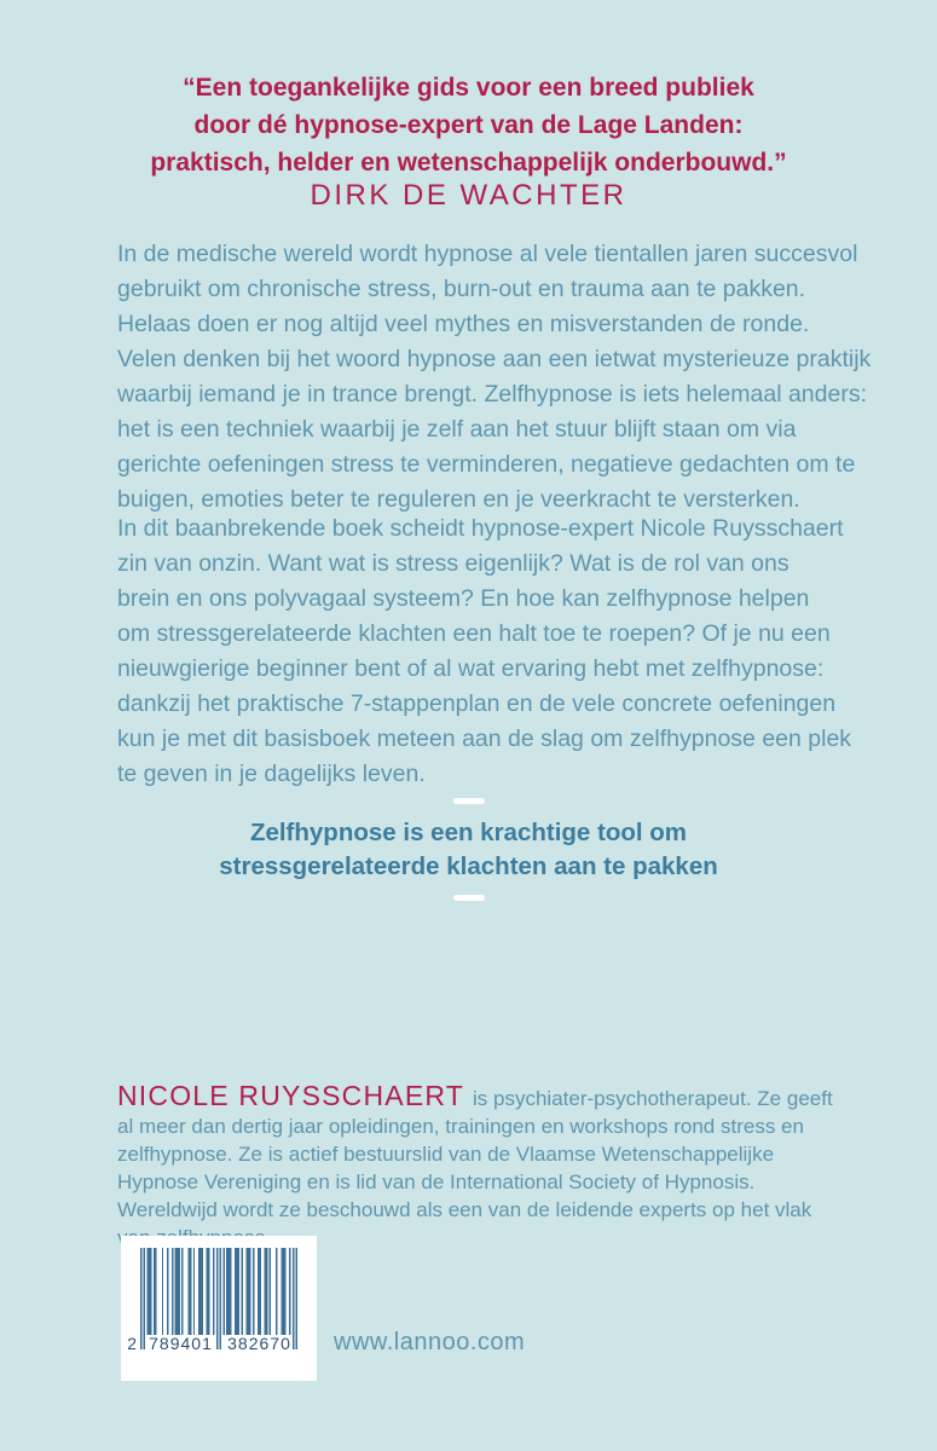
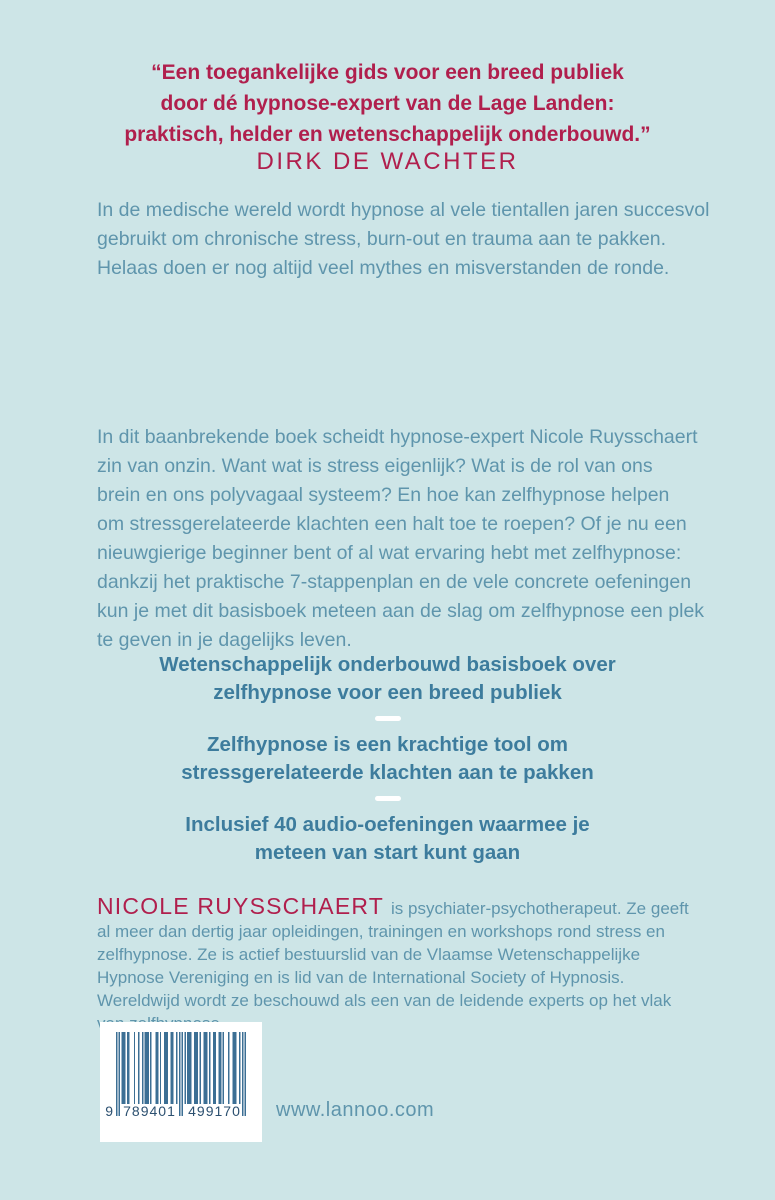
  “Een toegankelijke gids voor een breed publiek
  door dé hypnose-expert van de Lage Landen:
  praktisch, helder en wetenschappelijk onderbouwd.”
  DIRK DE WACHTER
  In de medische wereld wordt hypnose al vele tientallen jaren succesvol
  gebruikt om chronische stress, burn-out en trauma aan te pakken.
  Helaas doen er nog altijd veel mythes en misverstanden de ronde.
- Velen denken bij het woord hypnose aan een ietwat mysterieuze praktijk
- waarbij iemand je in trance brengt. Zelfhypnose is iets helemaal anders:
- het is een techniek waarbij je zelf aan het stuur blijft staan om via
- gerichte oefeningen stress te verminderen, negatieve gedachten om te
- buigen, emoties beter te reguleren en je veerkracht te versterken.
  In dit baanbrekende boek scheidt hypnose-expert Nicole Ruysschaert
  zin van onzin. Want wat is stress eigenlijk? Wat is de rol van ons
  brein en ons polyvagaal systeem? En hoe kan zelfhypnose helpen
  om stressgerelateerde klachten een halt toe te roepen? Of je nu een
  nieuwgierige beginner bent of al wat ervaring hebt met zelfhypnose:
  dankzij het praktische 7-stappenplan en de vele concrete oefeningen
  kun je met dit basisboek meteen aan de slag om zelfhypnose een plek
  te geven in je dagelijks leven.
+ Wetenschappelijk onderbouwd basisboek over
+ zelfhypnose voor een breed publiek
  Zelfhypnose is een krachtige tool om
  stressgerelateerde klachten aan te pakken
+ Inclusief 40 audio-oefeningen waarmee je
+ meteen van start kunt gaan
  NICOLE RUYSSCHAERT is psychiater-psychotherapeut. Ze geeft al meer dan dertig jaar opleidingen, trainingen en workshops rond stress en zelfhypnose. Ze is actief bestuurslid van de Vlaamse Wetenschappelijke Hypnose Vereniging en is lid van de International Society of Hypnosis. Wereldwijd wordt ze beschouwd als een van de leidende experts op het vlak
- 2
+ 9
  789401
- 382670
+ 499170
  www.lannoo.com
